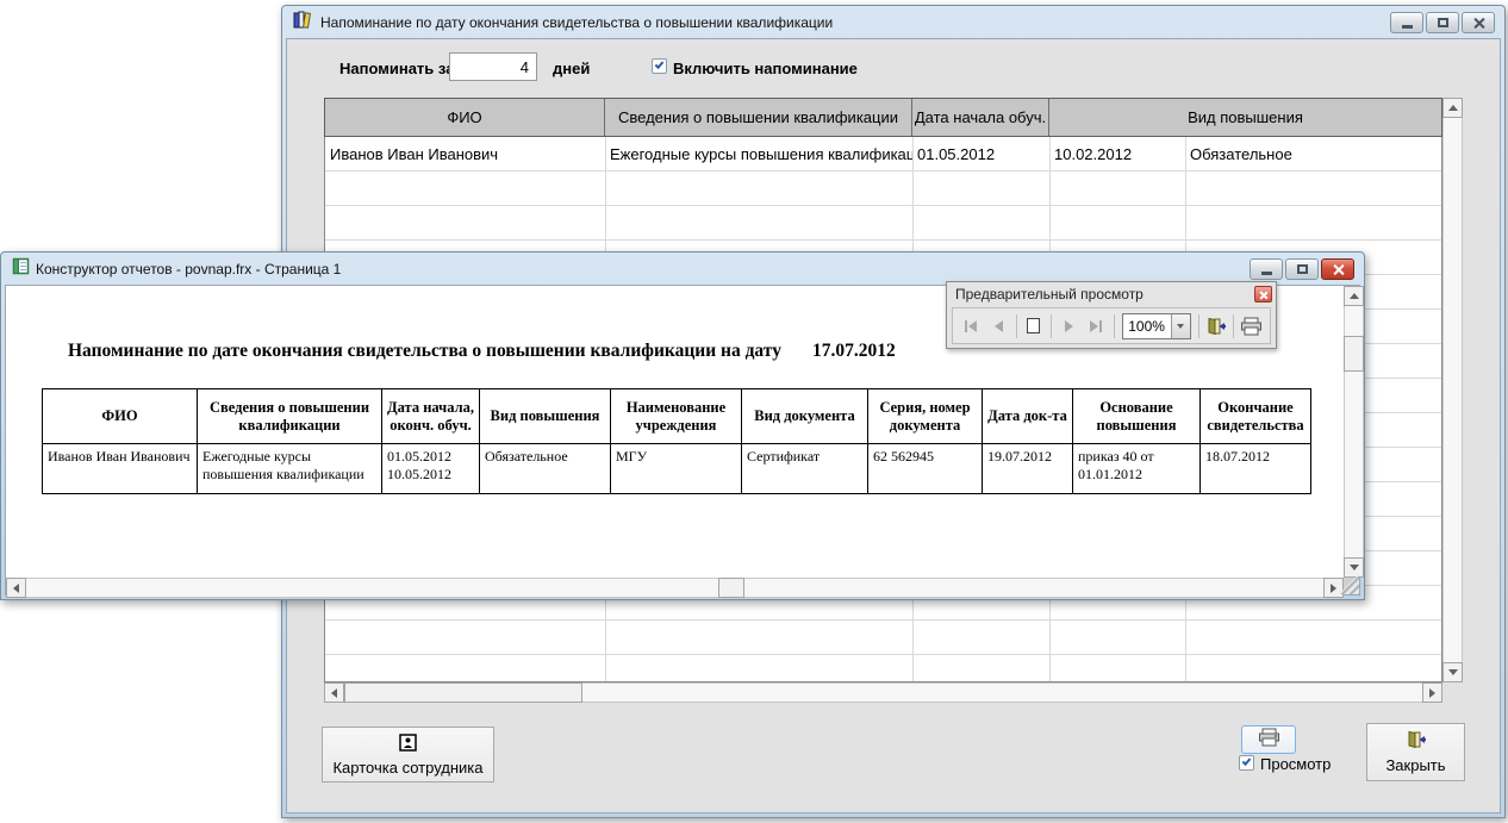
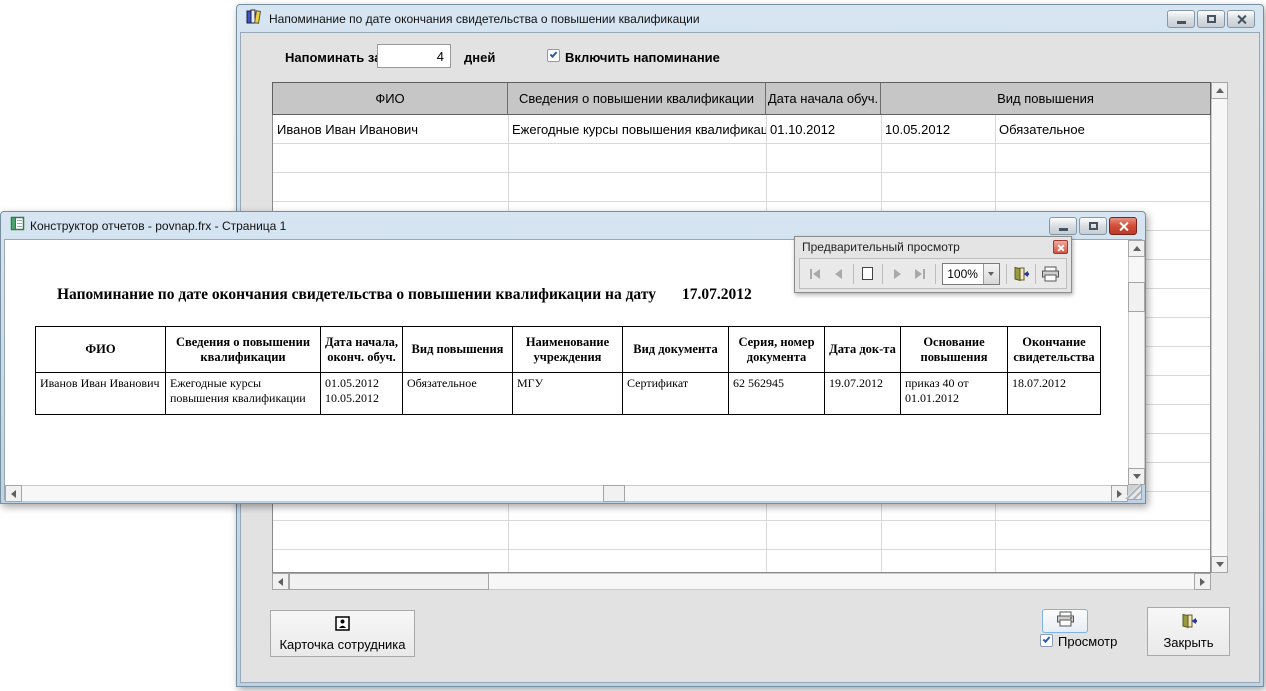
- Напоминание по дату окончания свидетельства о повышении квалификации
+ Напоминание по дате окончания свидетельства о повышении квалификации
  Напоминать з
  4
  дней
  Включить напоминание
  ФИО
  Сведения о повышении квалификации
  Дата начала обуч.
  Вид повышения
  Иванов Иван Иванович
  Ежегодные курсы повышения квалификац
- 01.05.2012
+ 01.10.2012
- 10.02.2012
+ 10.05.2012
  Обязательное
  Карточка сотрудника
  Просмотр
  Закрыть
  Конструктор отчетов - povnap.frx - Страница 1
  Напоминание по дате окончания свидетельства о повышении квалификации на дату 17.07.2012
  ФИО	Сведения о повышении квалификации	Дата начала, оконч. обуч.	Вид повышения	Наименование учреждения	Вид документа	Серия, номер документа	Дата док-та	Основание повышения	Окончание свидетельства
  Иванов Иван Иванович	Ежегодные курсы повышения квалификации	01.05.2012 10.05.2012	Обязательное	МГУ	Сертификат	62 562945	19.07.2012	приказ 40 от 01.01.2012	18.07.2012
  Предварительный просмотр
  100%
